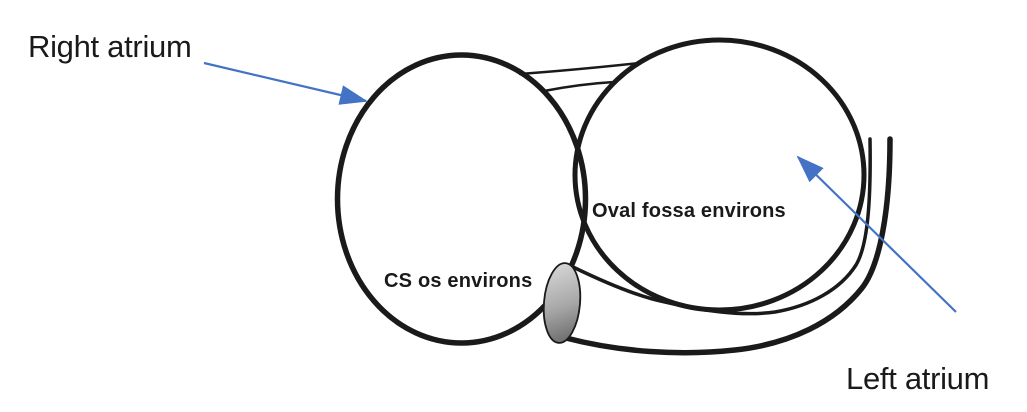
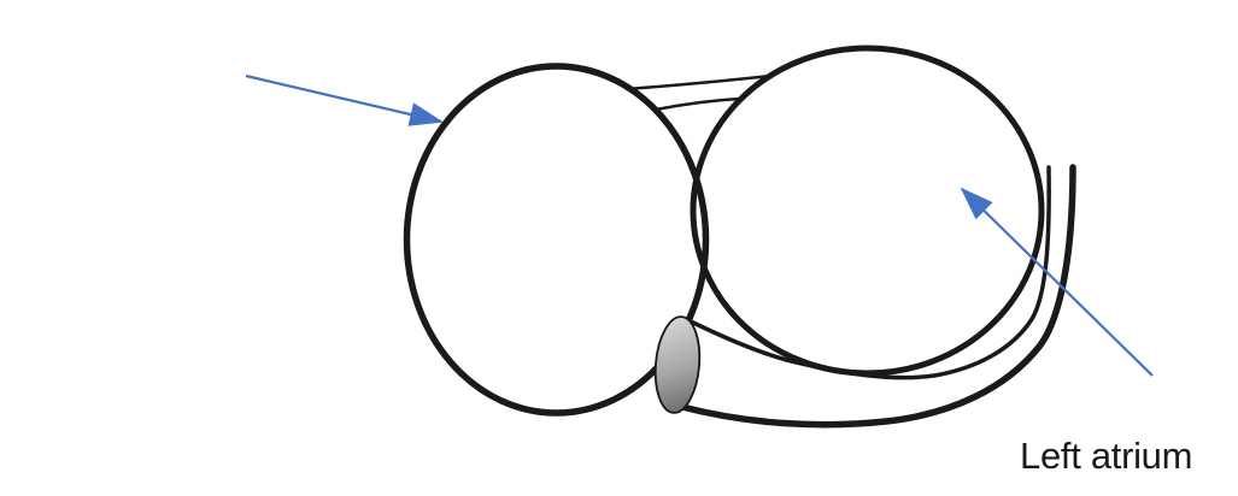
- Right atrium
- Oval fossa environs
- CS os environs
  Left atrium
